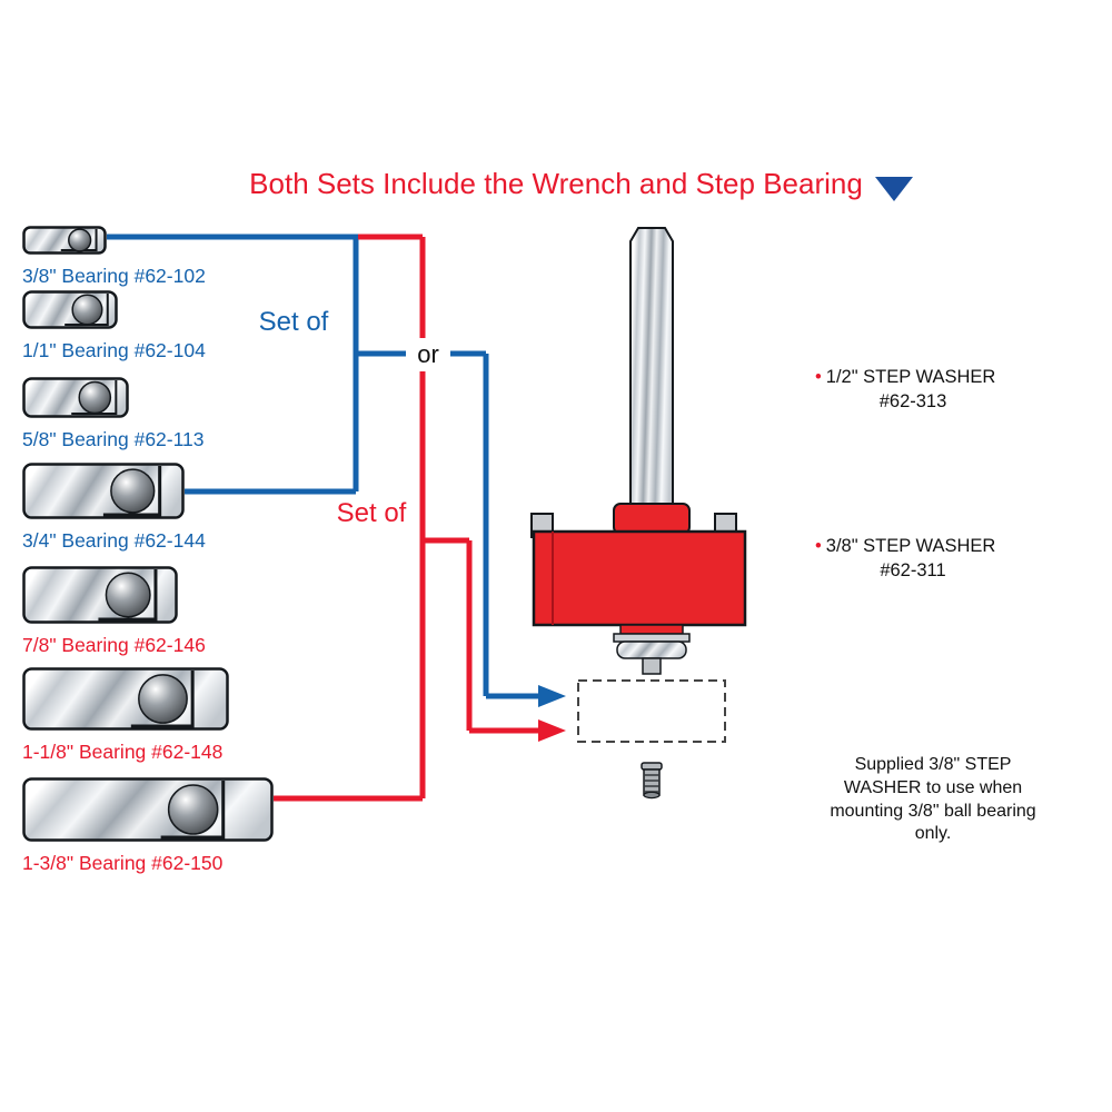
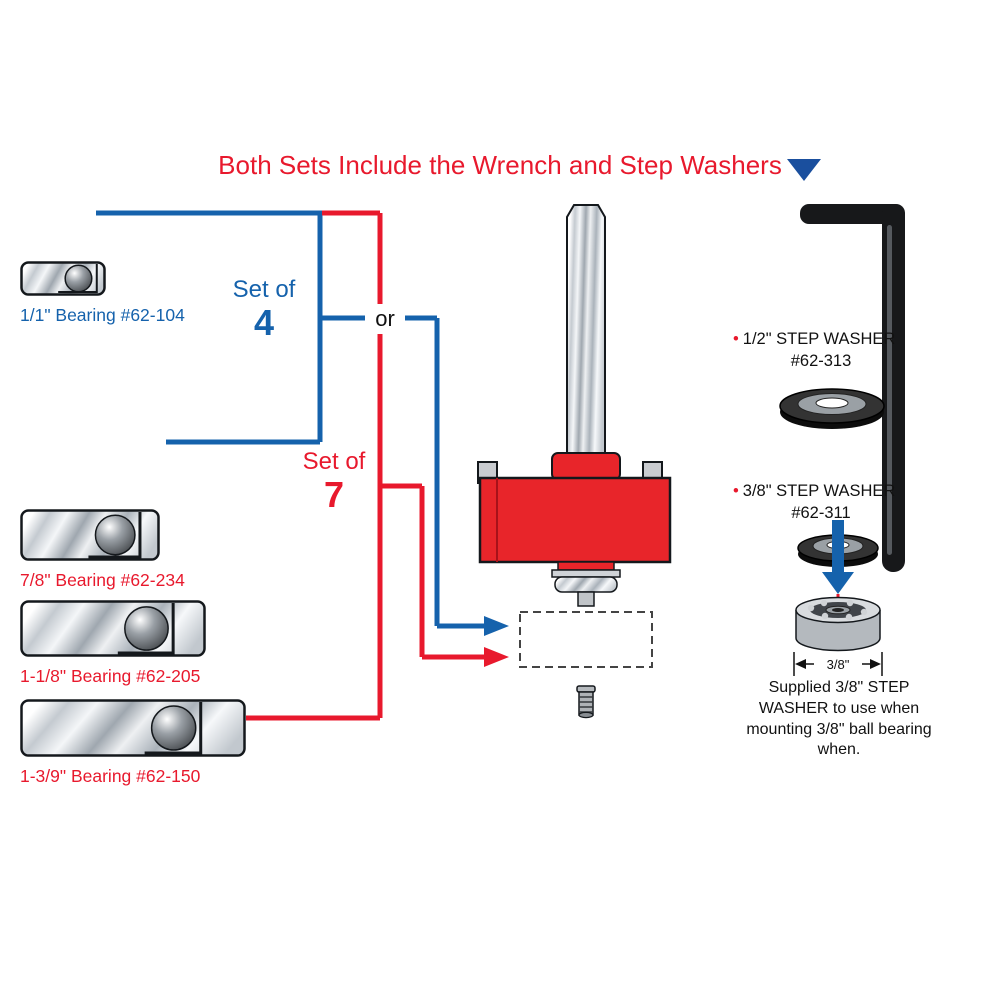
- Both Sets Include the Wrench and Step Bearing
+ Both Sets Include the Wrench and Step Washers
- 3/8" Bearing #62-102
  1/1" Bearing #62-104
- 5/8" Bearing #62-113
- 3/4" Bearing #62-144
- 7/8" Bearing #62-146
+ 7/8" Bearing #62-234
- 1-1/8" Bearing #62-148
+ 1-1/8" Bearing #62-205
- 1-3/8" Bearing #62-150
+ 1-3/9" Bearing #62-150
  Set of
+ 4
  Set of
+ 7
  or
+ 3/8"
  • 1/2" STEP WASHER
  #62-313
  • 3/8" STEP WASHER
  #62-311
- Supplied 3/8" STEP WASHER to use when mounting 3/8" ball bearing only.
+ Supplied 3/8" STEP WASHER to use when mounting 3/8" ball bearing when.
